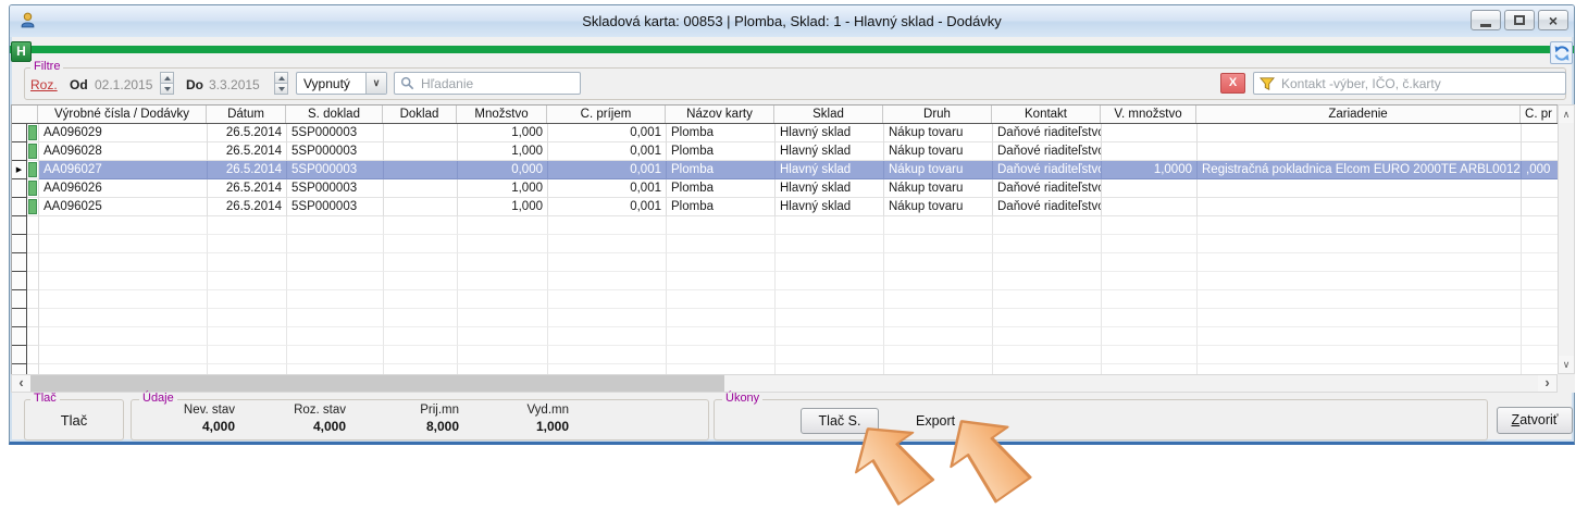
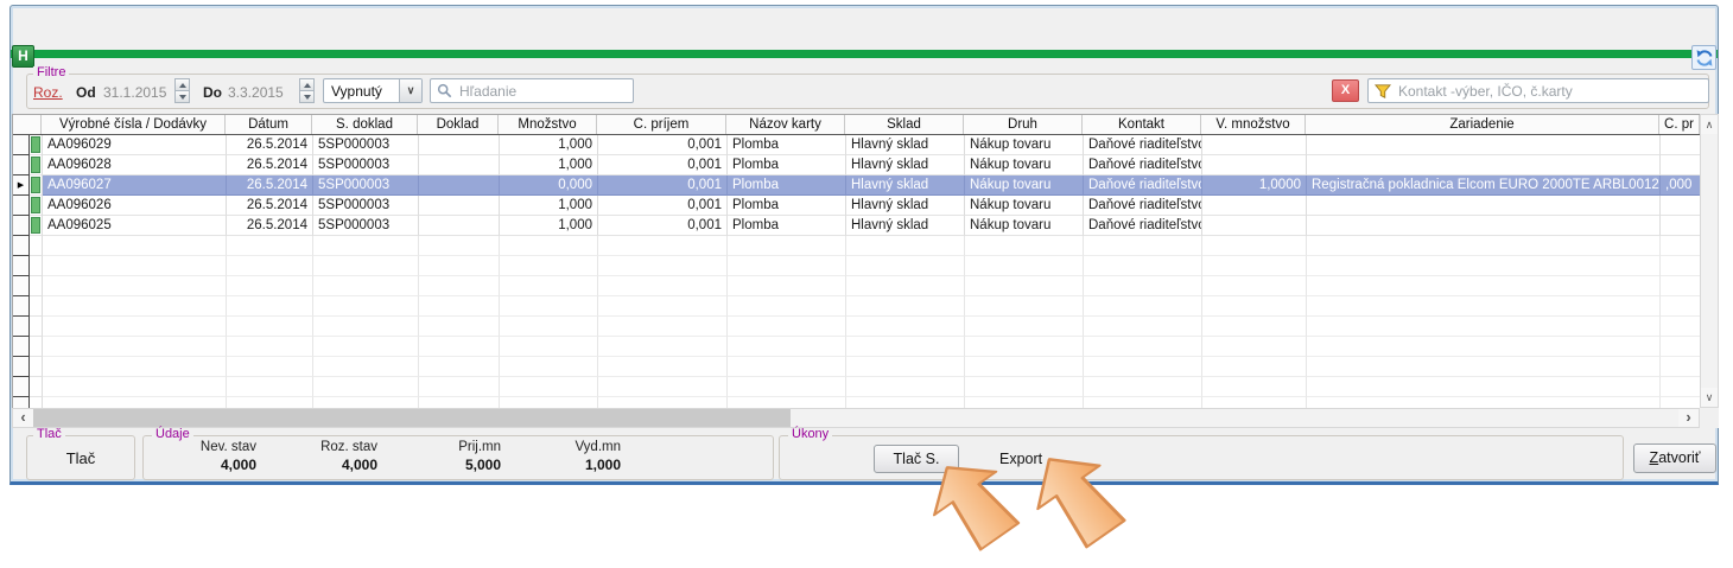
- Skladová karta: 00853 | Plomba, Sklad: 1 - Hlavný sklad - Dodávky
- ×
  H
  Filtre
  Roz.
  Od
- 02.1.2015
+ 31.1.2015
  Do
  3.3.2015
  Vypnutý
  ∨
  Hľadanie
  X
  Kontakt -výber, IČO, č.karty
  Výrobné čísla / Dodávky
  Dátum
  S. doklad
  Doklad
  Množstvo
  C. príjem
  Názov karty
  Sklad
  Druh
  Kontakt
  V. množstvo
  Zariadenie
  C. pr
  AA096029
  26.5.2014
  5SP000003
  1,000
  0,001
  Plomba
  Hlavný sklad
  Nákup tovaru
  Daňové riaditeľstvo
  AA096028
  26.5.2014
  5SP000003
  1,000
  0,001
  Plomba
  Hlavný sklad
  Nákup tovaru
  Daňové riaditeľstvo
  AA096027
  26.5.2014
  5SP000003
  0,000
  0,001
  Plomba
  Hlavný sklad
  Nákup tovaru
  Daňové riaditeľstv
  1,0000
  Registračná pokladnica Elcom EURO 2000TE ARBL0012
  ,000
  AA096026
  26.5.2014
  5SP000003
  1,000
  0,001
  Plomba
  Hlavný sklad
  Nákup tovaru
  Daňové riaditeľstvo
  AA096025
  26.5.2014
  5SP000003
  1,000
  0,001
  Plomba
  Hlavný sklad
  Nákup tovaru
  Daňové riaditeľstvo
  ∧
  ∨
  ‹
  ›
  Tlač
  Tlač
  Údaje
  Nev. stav
  4,000
  Roz. stav
  4,000
  Prij.mn
- 8,000
+ 5,000
  Vyd.mn
  1,000
  Úkony
  Tlač S.
  Export
  Zatvoriť
